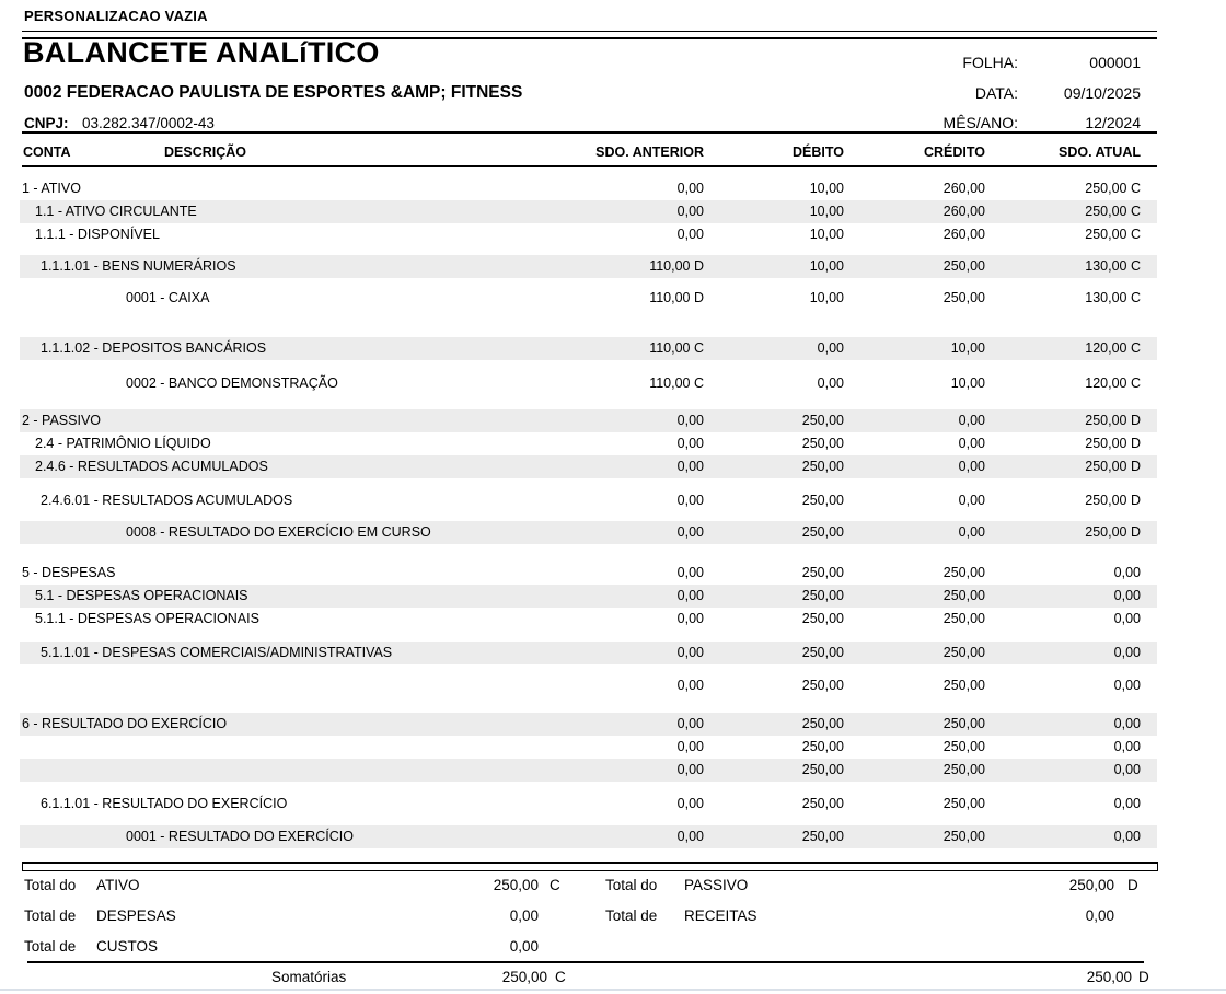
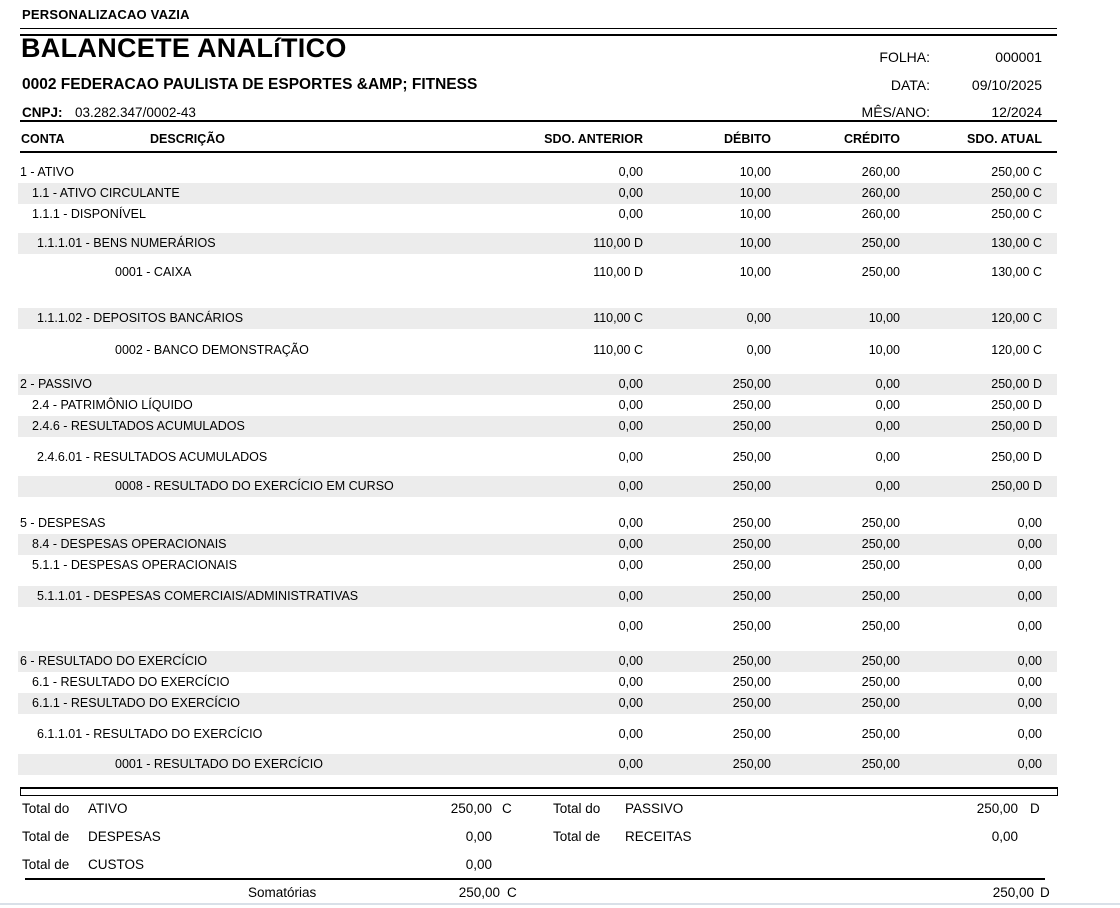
  PERSONALIZACAO VAZIA
  BALANCETE ANALíTICO
  0002 FEDERACAO PAULISTA DE ESPORTES &AMP; FITNESS
  CNPJ:
  03.282.347/0002-43
  FOLHA:
  000001
  DATA:
  09/10/2025
  MÊS/ANO:
  12/2024
  CONTA
  DESCRIÇÃO
  SDO. ANTERIOR
  DÉBITO
  CRÉDITO
  SDO. ATUAL
  1 - ATIVO
  0,00
  10,00
  260,00
  250,00 C
  1.1 - ATIVO CIRCULANTE
  0,00
  10,00
  260,00
  250,00 C
  1.1.1 - DISPONÍVEL
  0,00
  10,00
  260,00
  250,00 C
  1.1.1.01 - BENS NUMERÁRIOS
  110,00 D
  10,00
  250,00
  130,00 C
  0001 - CAIXA
  110,00 D
  10,00
  250,00
  130,00 C
  1.1.1.02 - DEPOSITOS BANCÁRIOS
  110,00 C
  0,00
  10,00
  120,00 C
  0002 - BANCO DEMONSTRAÇÃO
  110,00 C
  0,00
  10,00
  120,00 C
  2 - PASSIVO
  0,00
  250,00
  0,00
  250,00 D
  2.4 - PATRIMÔNIO LÍQUIDO
  0,00
  250,00
  0,00
  250,00 D
  2.4.6 - RESULTADOS ACUMULADOS
  0,00
  250,00
  0,00
  250,00 D
  2.4.6.01 - RESULTADOS ACUMULADOS
  0,00
  250,00
  0,00
  250,00 D
  0008 - RESULTADO DO EXERCÍCIO EM CURSO
  0,00
  250,00
  0,00
  250,00 D
  5 - DESPESAS
  0,00
  250,00
  250,00
  0,00
- 5.1 - DESPESAS OPERACIONAIS
+ 8.4 - DESPESAS OPERACIONAIS
  0,00
  250,00
  250,00
  0,00
  5.1.1 - DESPESAS OPERACIONAIS
  0,00
  250,00
  250,00
  0,00
  5.1.1.01 - DESPESAS COMERCIAIS/ADMINISTRATIVAS
  0,00
  250,00
  250,00
  0,00
  0,00
  250,00
  250,00
  0,00
  6 - RESULTADO DO EXERCÍCIO
  0,00
  250,00
  250,00
  0,00
+ 6.1 - RESULTADO DO EXERCÍCIO
  0,00
  250,00
  250,00
  0,00
+ 6.1.1 - RESULTADO DO EXERCÍCIO
  0,00
  250,00
  250,00
  0,00
  6.1.1.01 - RESULTADO DO EXERCÍCIO
  0,00
  250,00
  250,00
  0,00
  0001 - RESULTADO DO EXERCÍCIO
  0,00
  250,00
  250,00
  0,00
  Total do
  ATIVO
  250,00
  C
  Total do
  PASSIVO
  250,00
  D
  Total de
  DESPESAS
  0,00
  Total de
  RECEITAS
  0,00
  Total de
  CUSTOS
  0,00
  Somatórias
  250,00
  C
  250,00
  D
